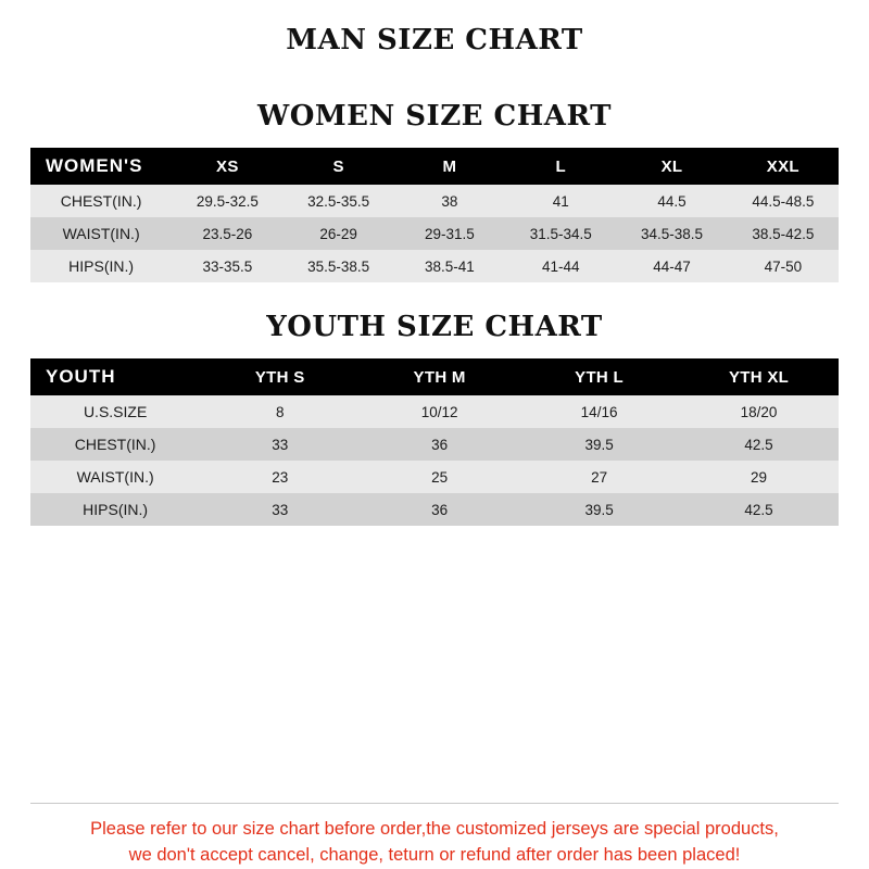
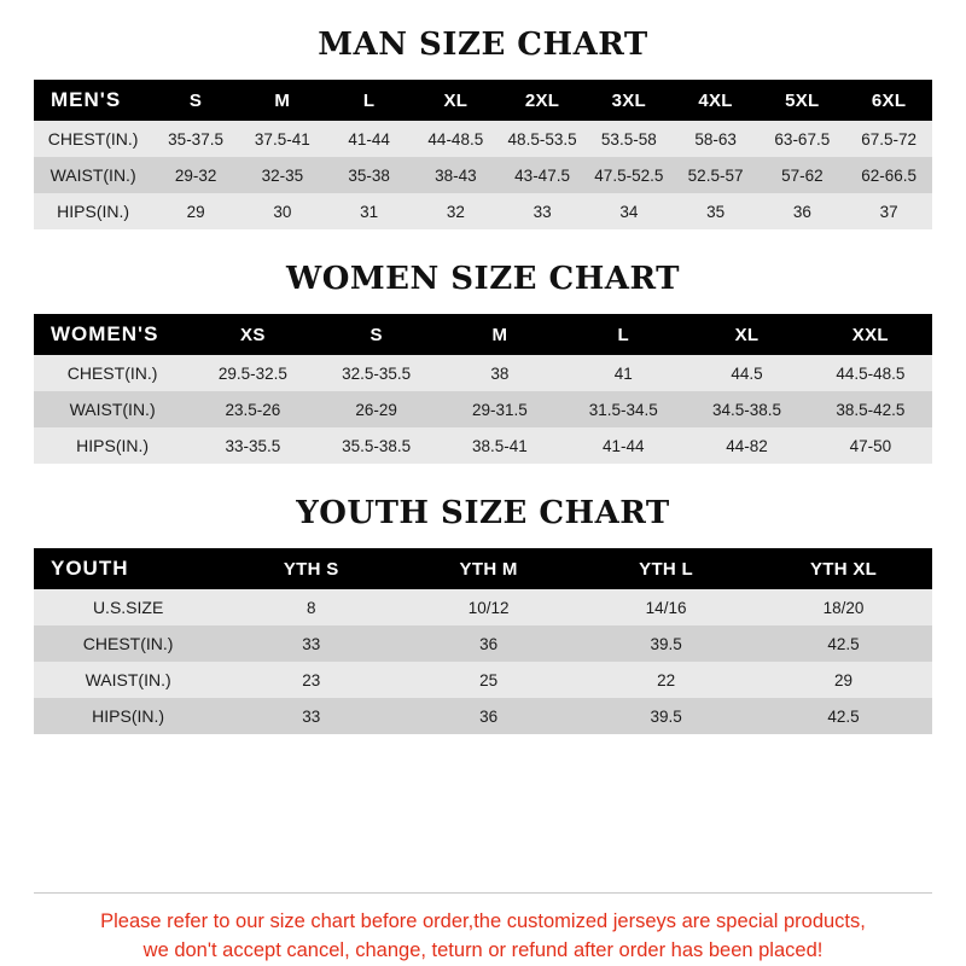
  MAN SIZE CHART
+ MEN'S	S	M	L	XL	2XL	3XL	4XL	5XL	6XL
+ CHEST(IN.)	35-37.5	37.5-41	41-44	44-48.5	48.5-53.5	53.5-58	58-63	63-67.5	67.5-72
+ WAIST(IN.)	29-32	32-35	35-38	38-43	43-47.5	47.5-52.5	52.5-57	57-62	62-66.5
+ HIPS(IN.)	29	30	31	32	33	34	35	36	37
  WOMEN SIZE CHART
  WOMEN'S	XS	S	M	L	XL	XXL
  CHEST(IN.)	29.5-32.5	32.5-35.5	38	41	44.5	44.5-48.5
  WAIST(IN.)	23.5-26	26-29	29-31.5	31.5-34.5	34.5-38.5	38.5-42.5
- HIPS(IN.)	33-35.5	35.5-38.5	38.5-41	41-44	44-47	47-50
+ HIPS(IN.)	33-35.5	35.5-38.5	38.5-41	41-44	44-82	47-50
  YOUTH SIZE CHART
  YOUTH	YTH S	YTH M	YTH L	YTH XL
  U.S.SIZE	8	10/12	14/16	18/20
  CHEST(IN.)	33	36	39.5	42.5
- WAIST(IN.)	23	25	27	29
+ WAIST(IN.)	23	25	22	29
  HIPS(IN.)	33	36	39.5	42.5
  Please refer to our size chart before order,the customized jerseys are special products,
  we don't accept cancel, change, teturn or refund after order has been placed!
